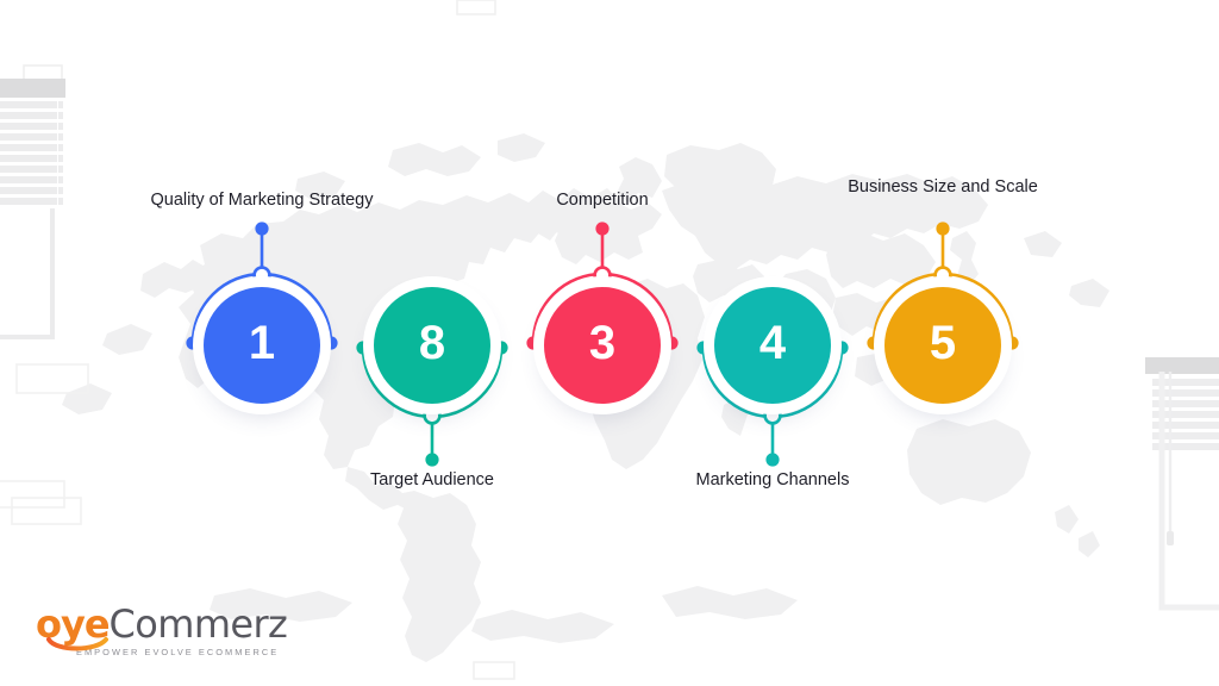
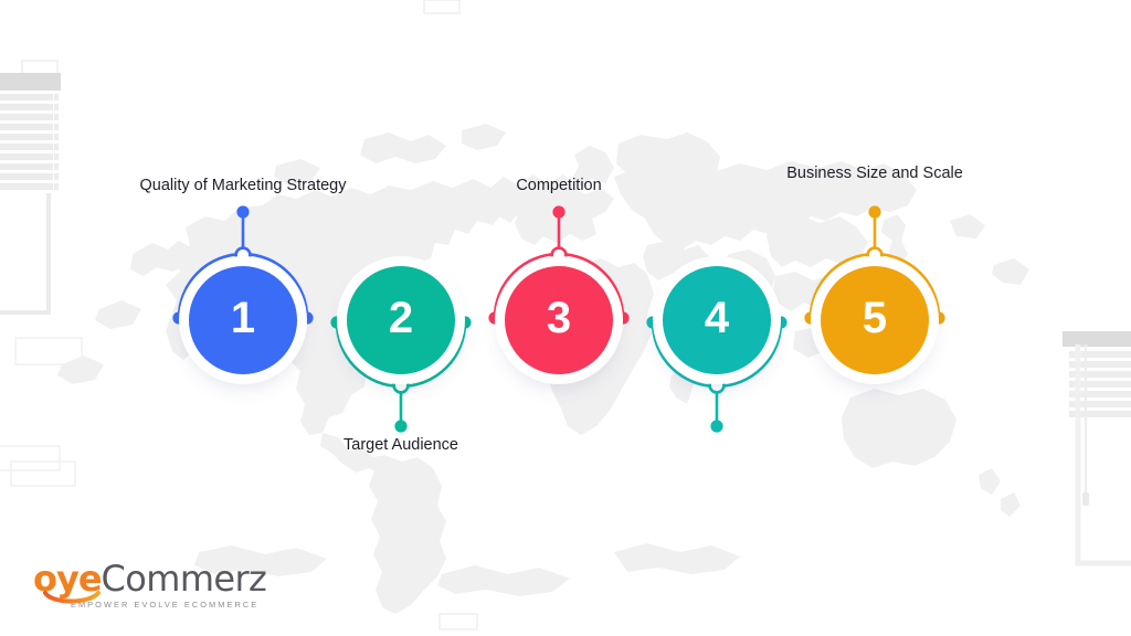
  1
  Quality of Marketing Strategy
- 8
+ 2
  Target Audience
  3
  Competition
  4
- Marketing Channels
  5
  Business Size and Scale
  oye
  Commerz
  EMPOWER EVOLVE ECOMMERCE
